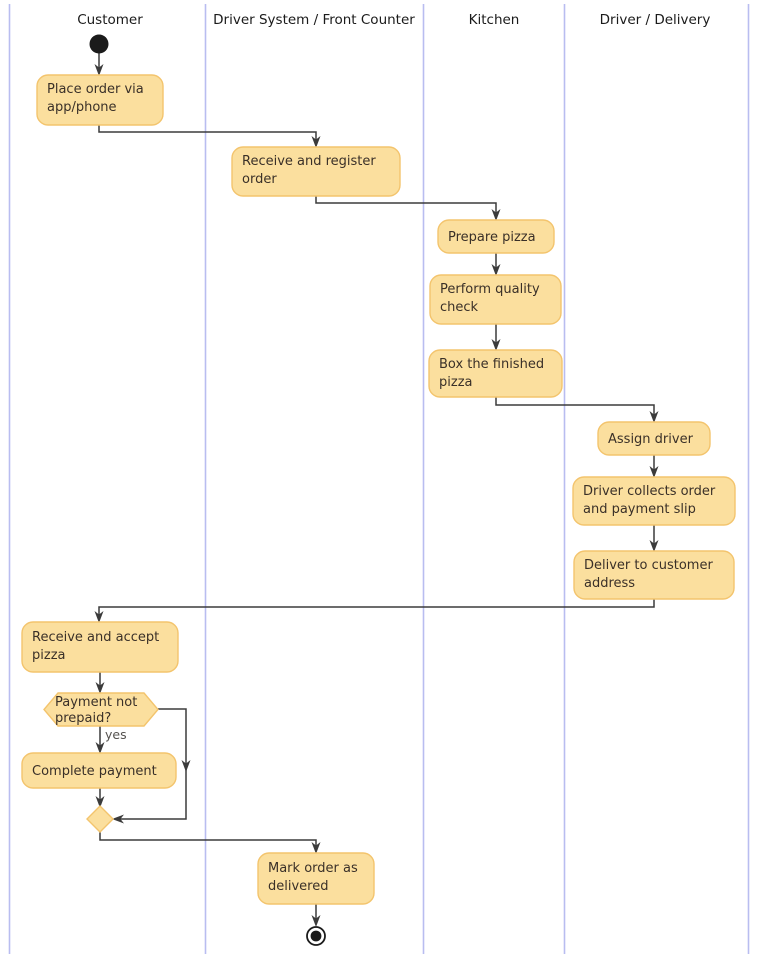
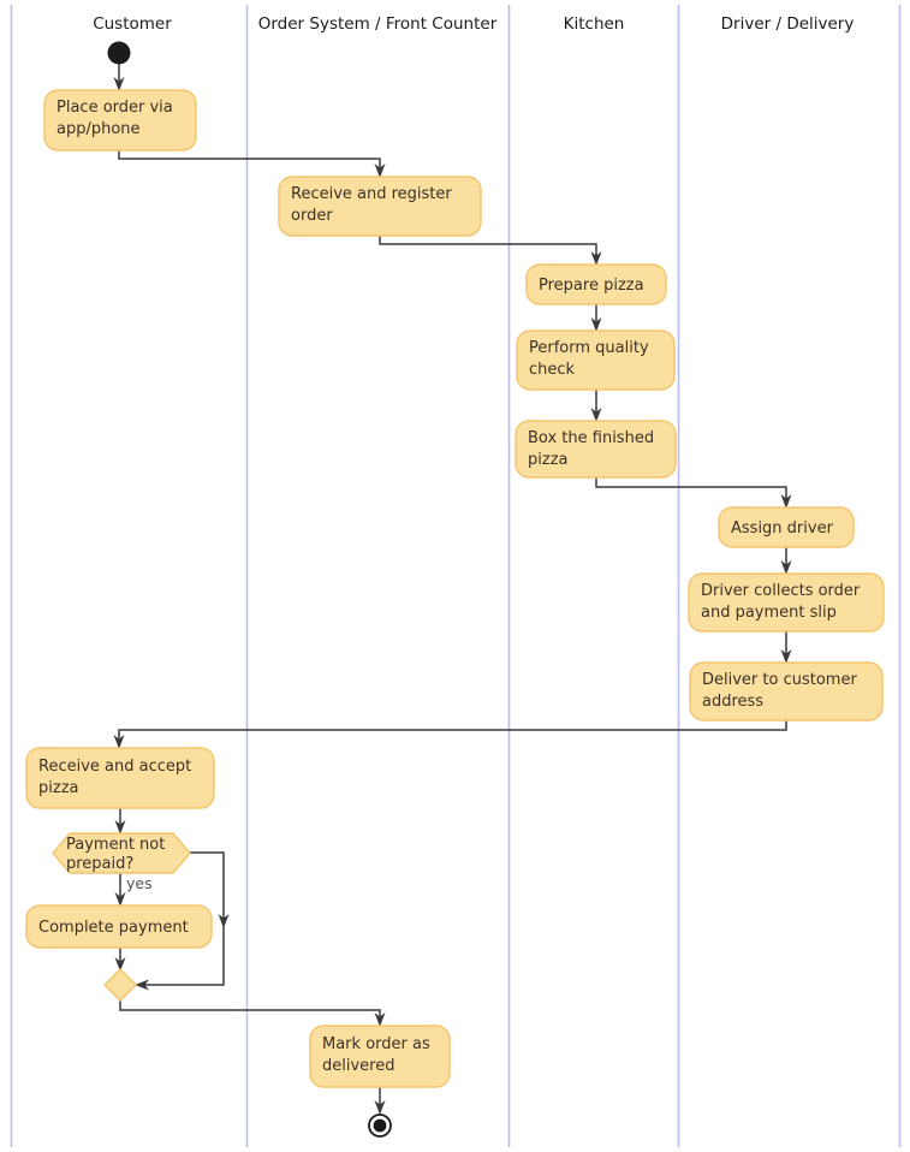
  Customer
- Driver System / Front Counter
+ Order System / Front Counter
  Kitchen
  Driver / Delivery
  Place order via
  app/phone
  Receive and register
  order
  Prepare pizza
  Perform quality
  check
  Box the finished
  pizza
  Assign driver
  Driver collects order
  and payment slip
  Deliver to customer
  address
  Receive and accept
  pizza
  Payment not
  prepaid?
  yes
  Complete payment
  Mark order as
  delivered
